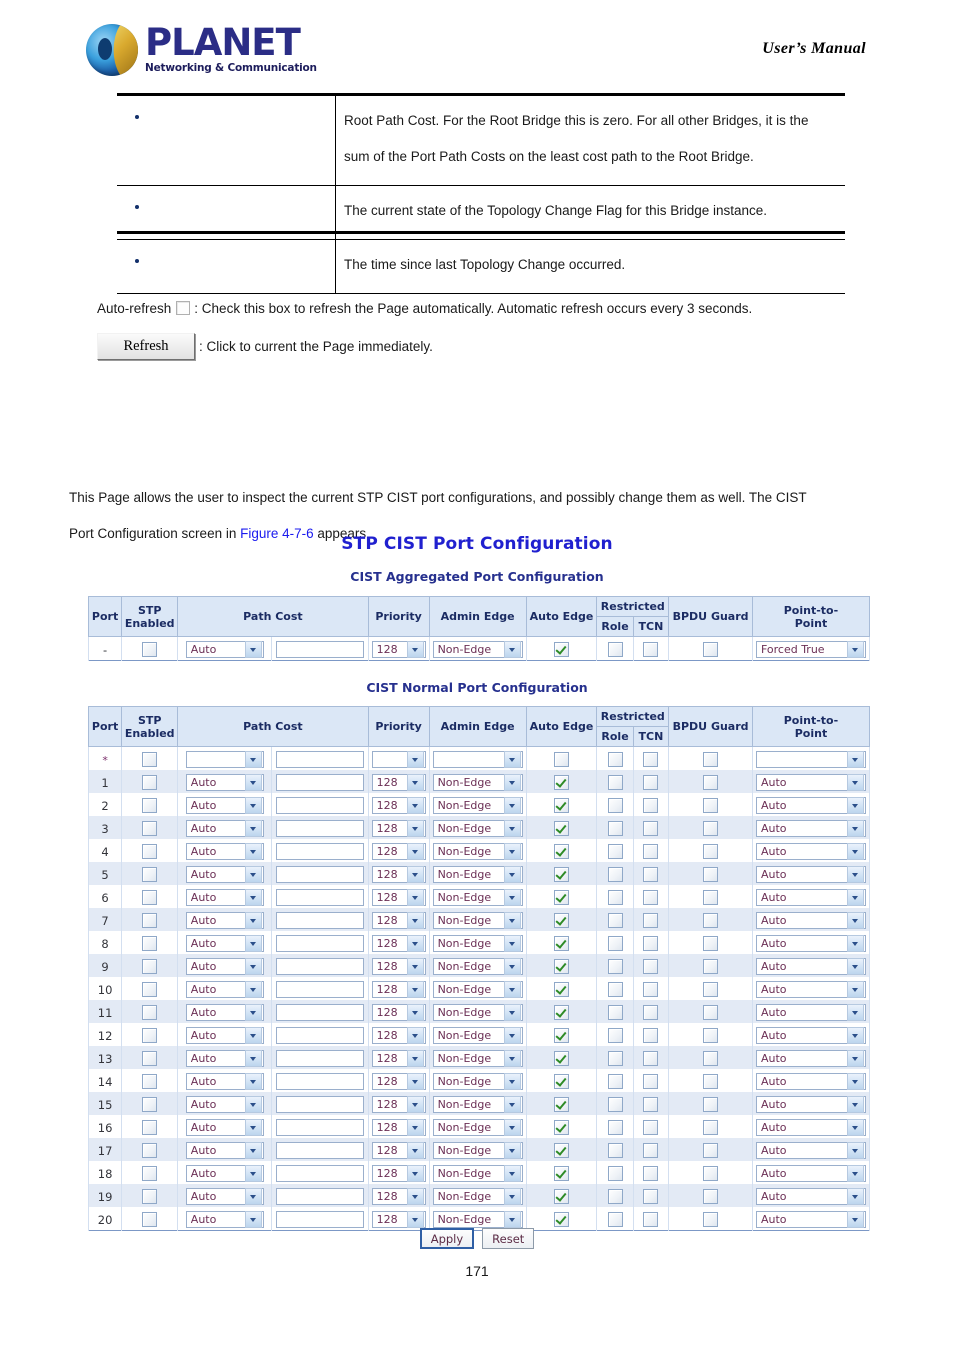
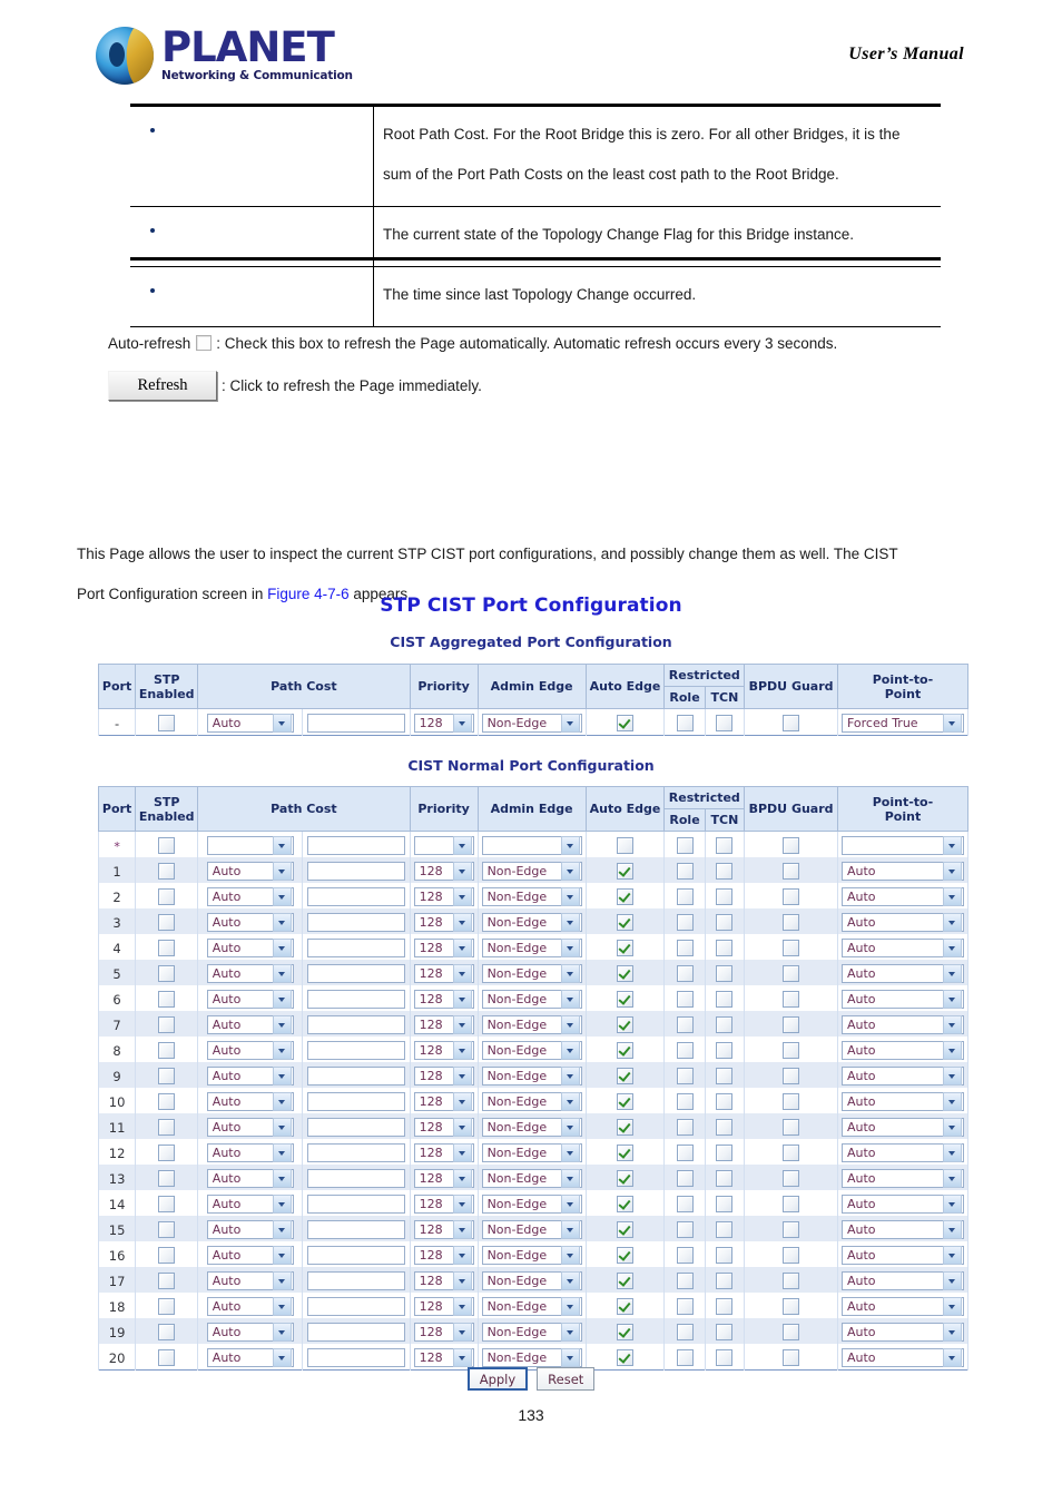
  PLANET
  Networking & Communication
  User’s Manual
  	Root Path Cost. For the Root Bridge this is zero. For all other Bridges, it is the sum of the Port Path Costs on the least cost path to the Root Bridge.
  	The current state of the Topology Change Flag for this Bridge instance.
  	The time since last Topology Change occurred.
  Auto-refresh
  : Check this box to refresh the Page automatically. Automatic refresh occurs every 3 seconds.
  Refresh
- : Click to current the Page immediately.
+ : Click to refresh the Page immediately.
  This Page allows the user to inspect the current STP CIST port configurations, and possibly change them as well. The CIST
  Port Configuration screen in Figure 4-7-6 appears.
  STP CIST Port Configuration
  CIST Aggregated Port Configuration
  Port	STPEnabled	Path Cost	Priority	Admin Edge	Auto Edge	Restricted	BPDU Guard	Point-to-Point
  Role	TCN
  -		Auto		128	Non-Edge					Forced True
  CIST Normal Port Configuration
  Port	STPEnabled	Path Cost	Priority	Admin Edge	Auto Edge	Restricted	BPDU Guard	Point-to-Point
  Role	TCN
  *
  1		Auto		128	Non-Edge					Auto
  2		Auto		128	Non-Edge					Auto
  3		Auto		128	Non-Edge					Auto
  4		Auto		128	Non-Edge					Auto
  5		Auto		128	Non-Edge					Auto
  6		Auto		128	Non-Edge					Auto
  7		Auto		128	Non-Edge					Auto
  8		Auto		128	Non-Edge					Auto
  9		Auto		128	Non-Edge					Auto
  10		Auto		128	Non-Edge					Auto
  11		Auto		128	Non-Edge					Auto
  12		Auto		128	Non-Edge					Auto
  13		Auto		128	Non-Edge					Auto
  14		Auto		128	Non-Edge					Auto
  15		Auto		128	Non-Edge					Auto
  16		Auto		128	Non-Edge					Auto
  17		Auto		128	Non-Edge					Auto
  18		Auto		128	Non-Edge					Auto
  19		Auto		128	Non-Edge					Auto
  20		Auto		128	Non-Edge					Auto
  Apply
  Reset
- 171
+ 133
